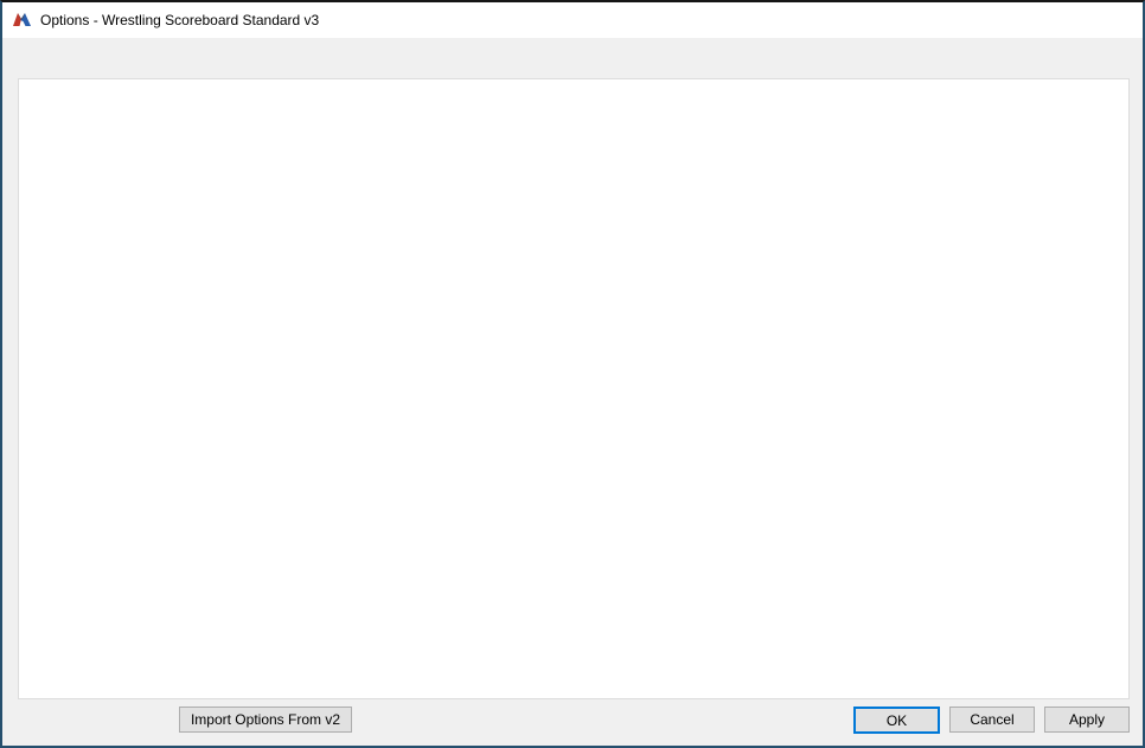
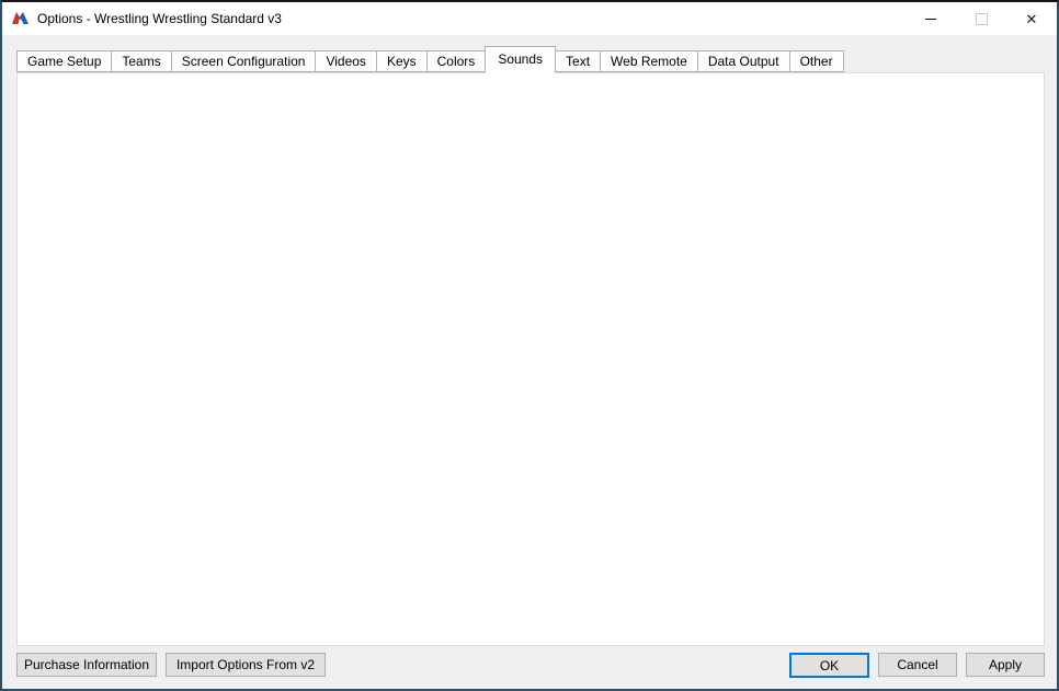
- Options - Wrestling Scoreboard Standard v3
+ Options - Wrestling Wrestling Standard v3
+ ✕
+ Game Setup
+ Teams
+ Screen Configuration
+ Videos
+ Keys
+ Colors
+ Sounds
+ Text
+ Web Remote
+ Data Output
+ Other
+ Purchase Information
  Import Options From v2
  OK
  Cancel
  Apply
